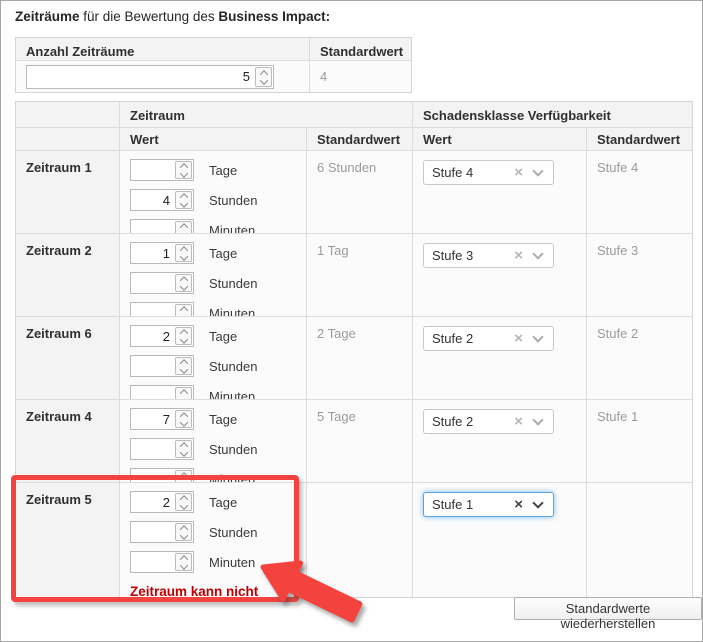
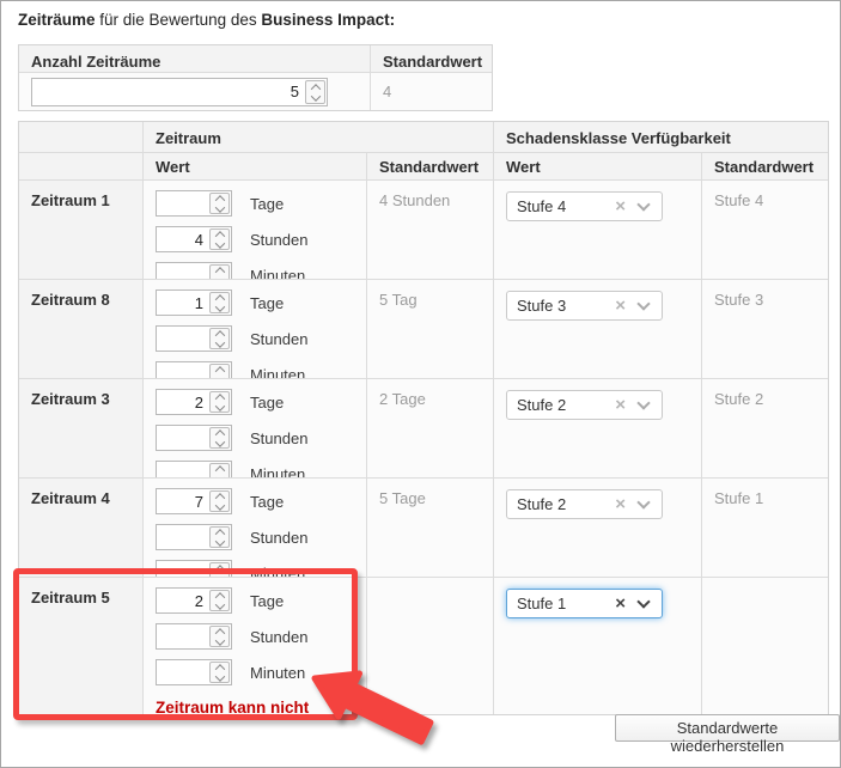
  Zeiträume für die Bewertung des Business Impact:
  Anzahl Zeiträume
  Standardwert
  5
  4
  Zeitraum
  Schadensklasse Verfügbarkeit
  Wert
  Standardwert
  Wert
  Standardwert
  Zeitraum 1
  Tage
  4
  Stunden
  Minuten
- 6 Stunden
+ 4 Stunden
  Stufe 4
  ×
  Stufe 4
- Zeitraum 2
+ Zeitraum 8
  1
  Tage
  Stunden
  Minuten
- 1 Tag
+ 5 Tag
  Stufe 3
  ×
  Stufe 3
- Zeitraum 6
+ Zeitraum 3
  2
  Tage
  Stunden
  Minuten
  2 Tage
  Stufe 2
  ×
  Stufe 2
  Zeitraum 4
  7
  Tage
  Stunden
  Minuten
  5 Tage
  Stufe 2
  ×
  Stufe 1
  Zeitraum 5
  2
  Tage
  Stunden
  Minuten
  Stufe 1
  ×
  Standardwerte wiederherstellen
